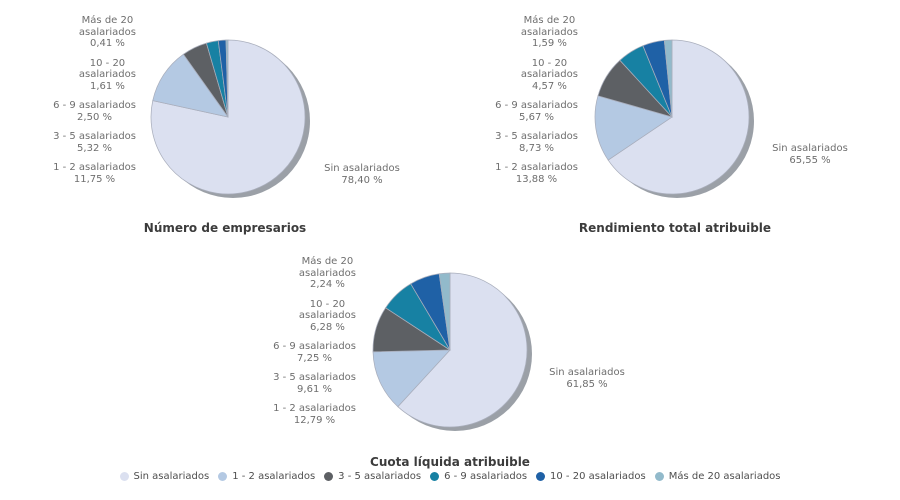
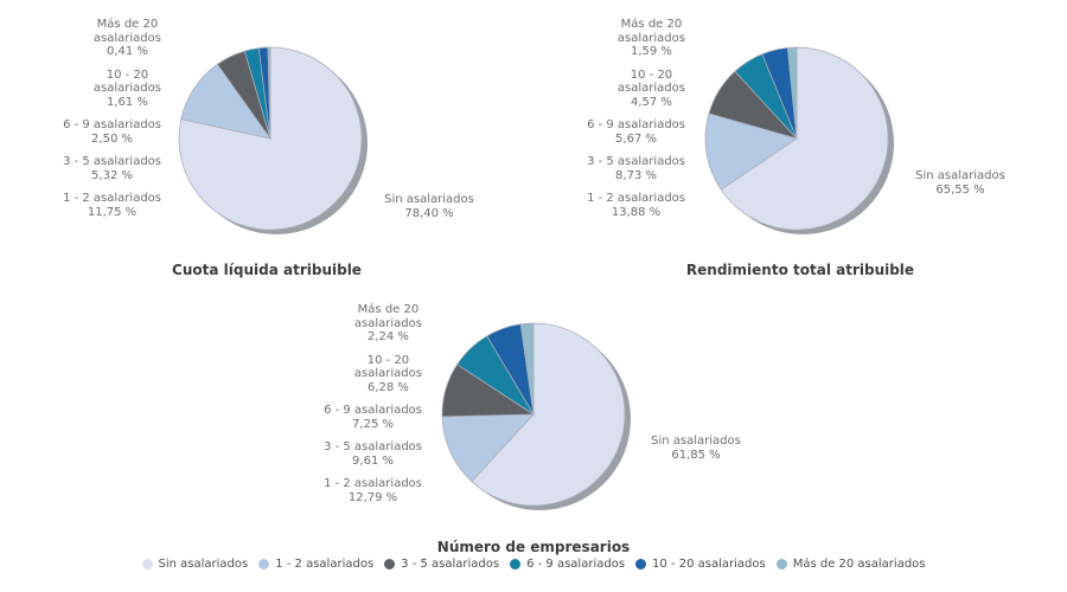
  Más de 20
  asalariados
  0,41 %
  10 - 20
  asalariados
  1,61 %
  6 - 9 asalariados
  2,50 %
  3 - 5 asalariados
  5,32 %
  1 - 2 asalariados
  11,75 %
  Sin asalariados
  78,40 %
- Número de empresarios
+ Cuota líquida atribuible
  Más de 20
  asalariados
  1,59 %
  10 - 20
  asalariados
  4,57 %
  6 - 9 asalariados
  5,67 %
  3 - 5 asalariados
  8,73 %
  1 - 2 asalariados
  13,88 %
  Sin asalariados
  65,55 %
  Rendimiento total atribuible
  Más de 20
  asalariados
  2,24 %
  10 - 20
  asalariados
  6,28 %
  6 - 9 asalariados
  7,25 %
  3 - 5 asalariados
  9,61 %
  1 - 2 asalariados
  12,79 %
  Sin asalariados
  61,85 %
- Cuota líquida atribuible
+ Número de empresarios
  Sin asalariados
  1 - 2 asalariados
  3 - 5 asalariados
  6 - 9 asalariados
  10 - 20 asalariados
  Más de 20 asalariados
